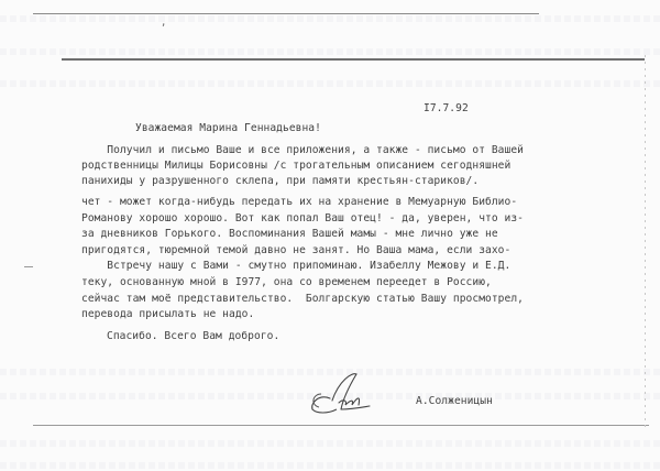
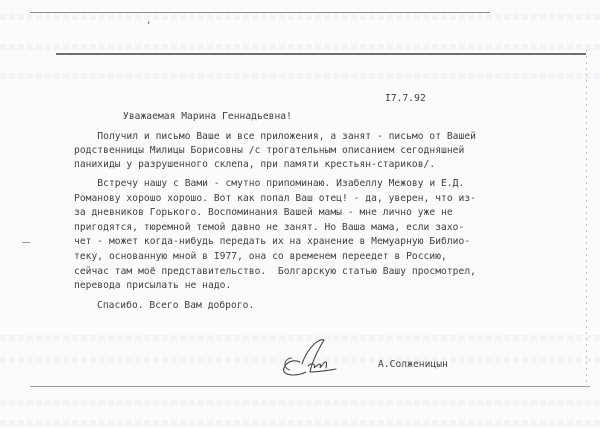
  ,
  I7.7.92
  Уважаемая Марина Геннадьевна!
- Получил и письмо Ваше и все приложения, а также - письмо от Вашей
+ Получил и письмо Ваше и все приложения, а занят - письмо от Вашей
  родственницы Милицы Борисовны /с трогательным описанием сегодняшней
  панихиды у разрушенного склепа, при памяти крестьян-стариков/.
- чет - может когда-нибудь передать их на хранение в Мемуарную Библио-
+ Встречу нашу с Вами - смутно припоминаю. Изабеллу Межову и Е.Д.
  Романову хорошо хорошо. Вот как попал Ваш отец! - да, уверен, что из-
  за дневников Горького. Воспоминания Вашей мамы - мне лично уже не
  пригодятся, тюремной темой давно не занят. Но Ваша мама, если захо-
- Встречу нашу с Вами - смутно припоминаю. Изабеллу Межову и Е.Д.
+ чет - может когда-нибудь передать их на хранение в Мемуарную Библио-
  теку, основанную мной в I977, она со временем переедет в Россию,
  сейчас там моё представительство. Болгарскую статью Вашу просмотрел,
  перевода присылать не надо.
  Спасибо. Всего Вам доброго.
  А.Солженицын
